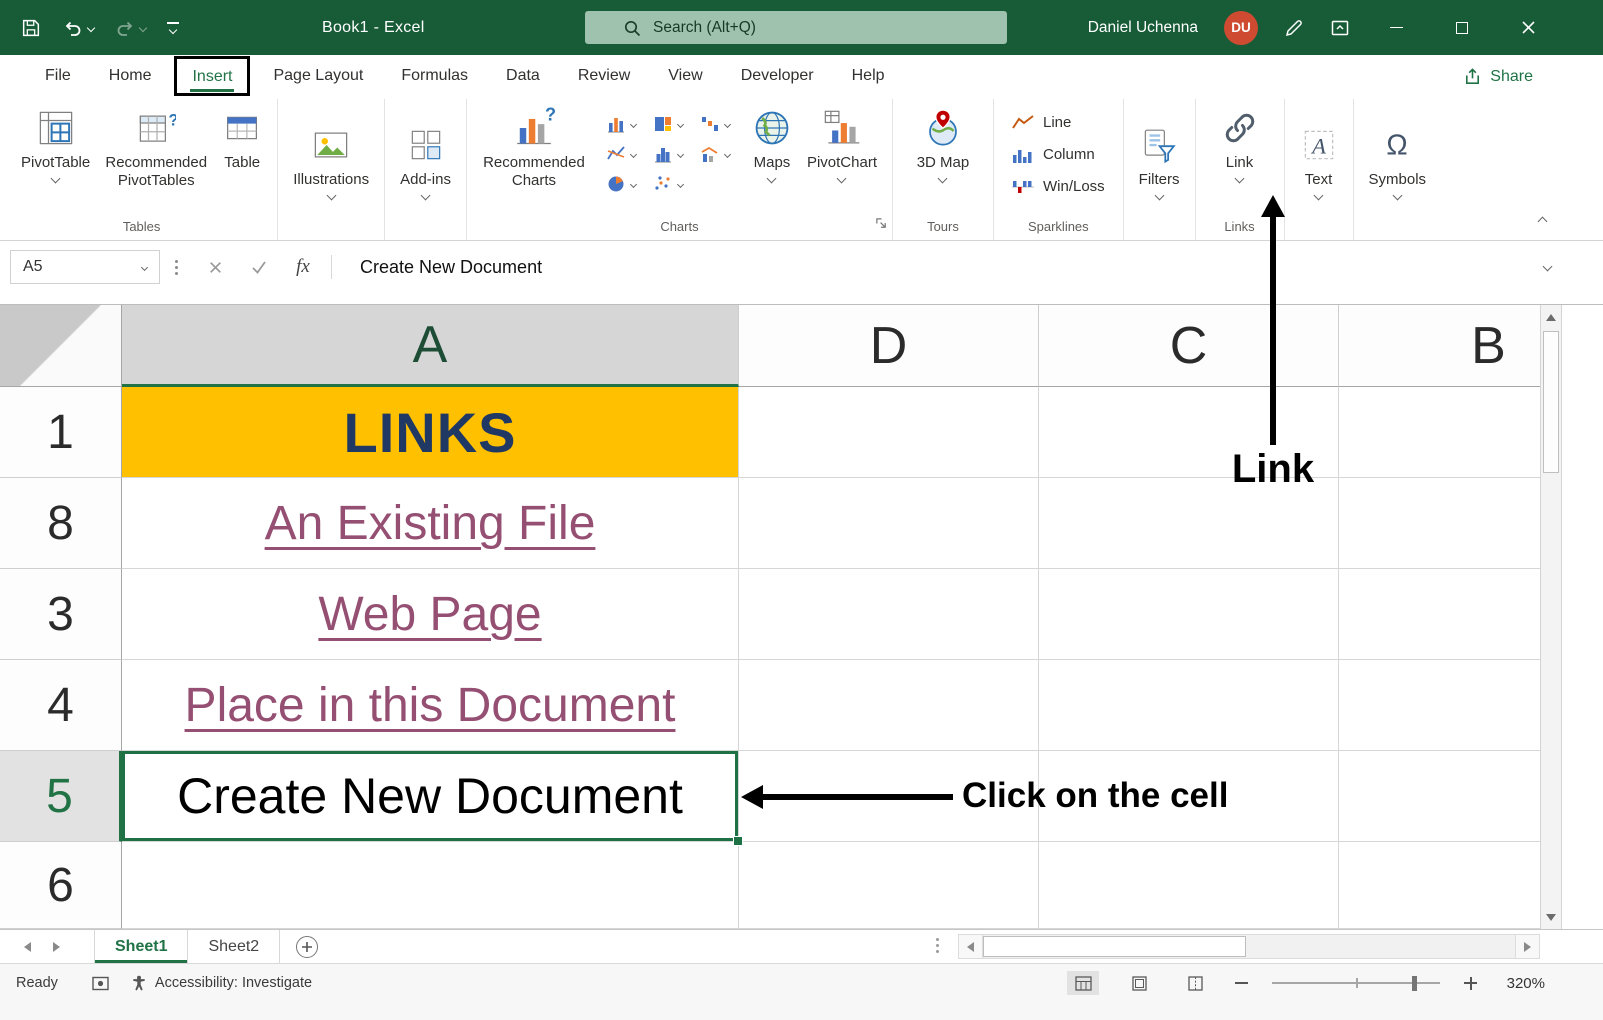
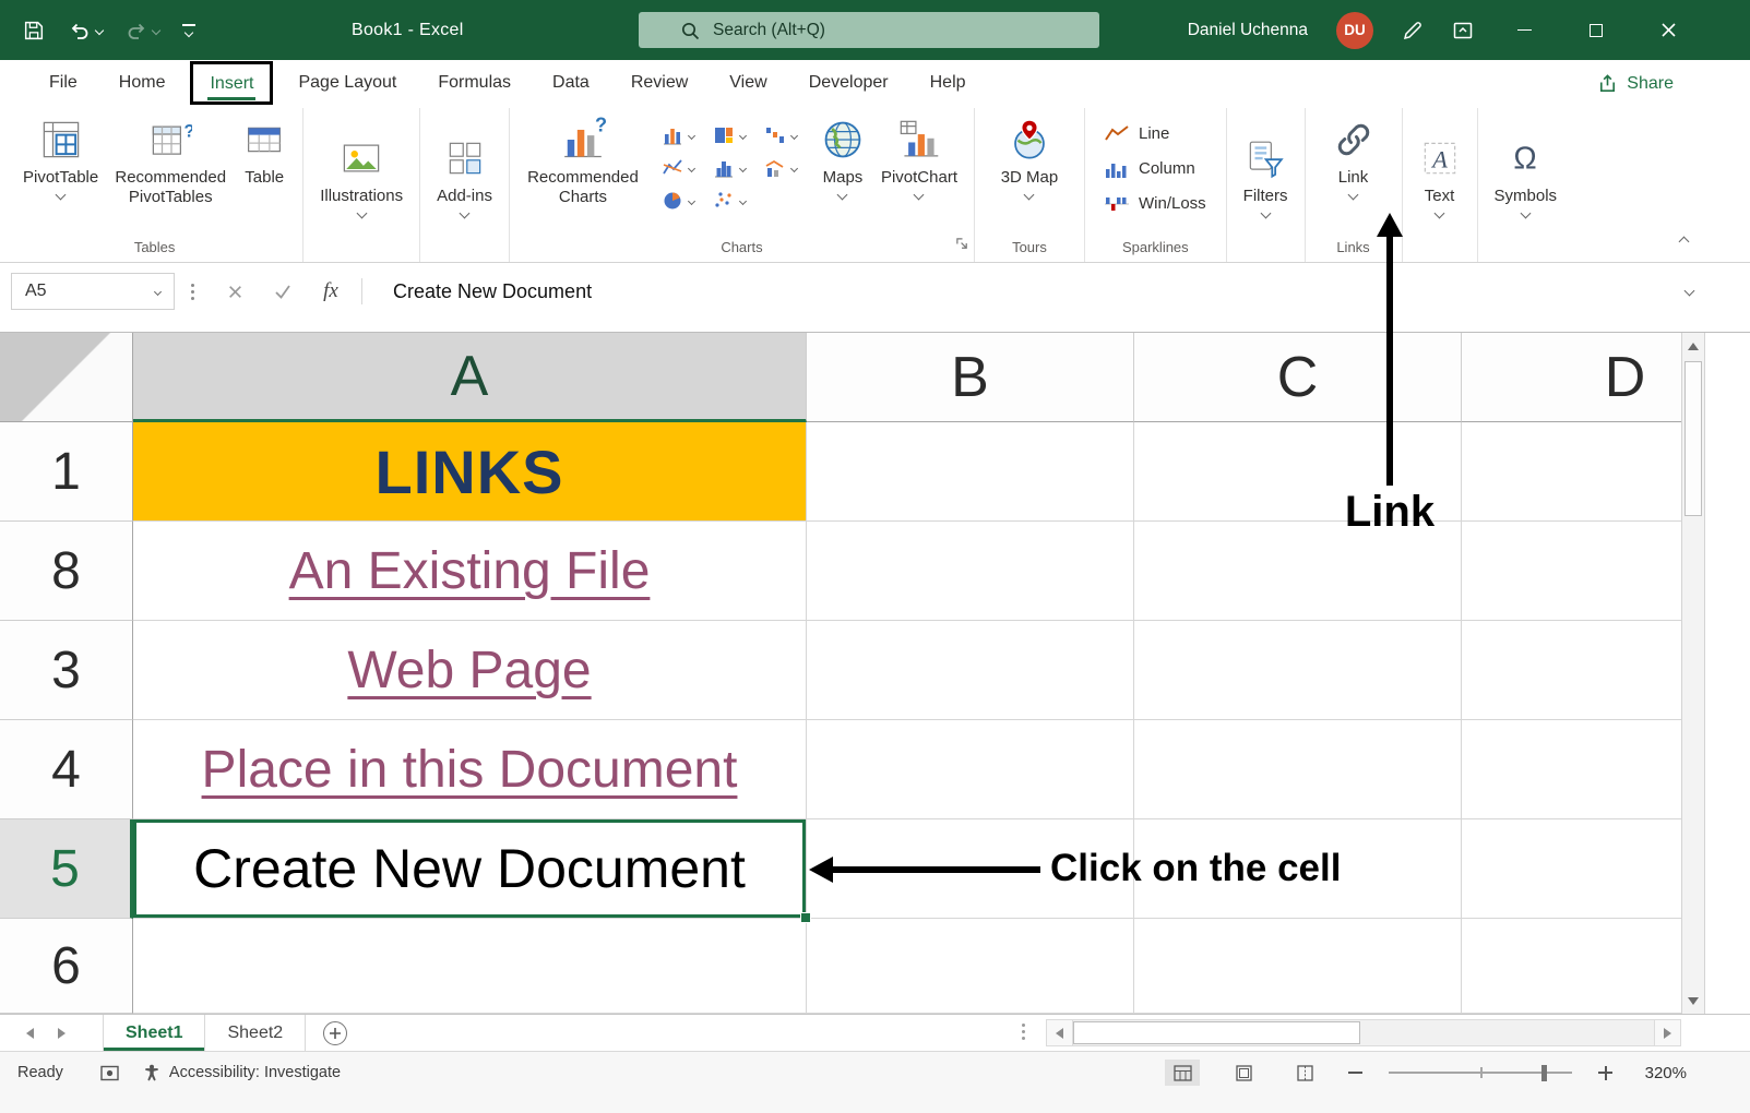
  Book1 - Excel
  Search (Alt+Q)
  Daniel Uchenna
  DU
  File
  Home
  Insert
  Page Layout
  Formulas
  Data
  Review
  View
  Developer
  Help
  Share
  PivotTable
  ?
  Recommended PivotTables
  Table
  Tables
  Illustrations
  Add-ins
  ?
  Recommended Charts
  Maps
  PivotChart
  Charts
  3D Map
  Tours
  Line
  Column
  Win/Loss
  Sparklines
  Filters
  Link
  Links
  A
  Text
  Ω
  Symbols
  A5
  fx
  Create New Document
  A
- D
+ B
  C
- B
+ D
  1
  LINKS
  8
  An Existing File
  3
  Web Page
  4
  Place in this Document
  5
  Create New Document
  6
  Sheet1
  Sheet2
  Ready
  Accessibility: Investigate
  320%
  Link
  Click on the cell
